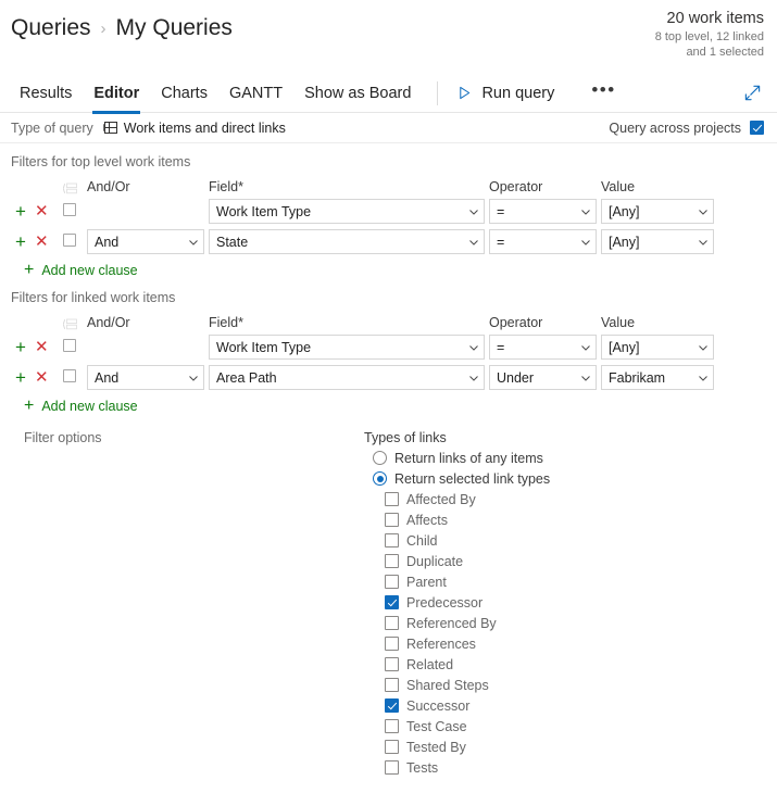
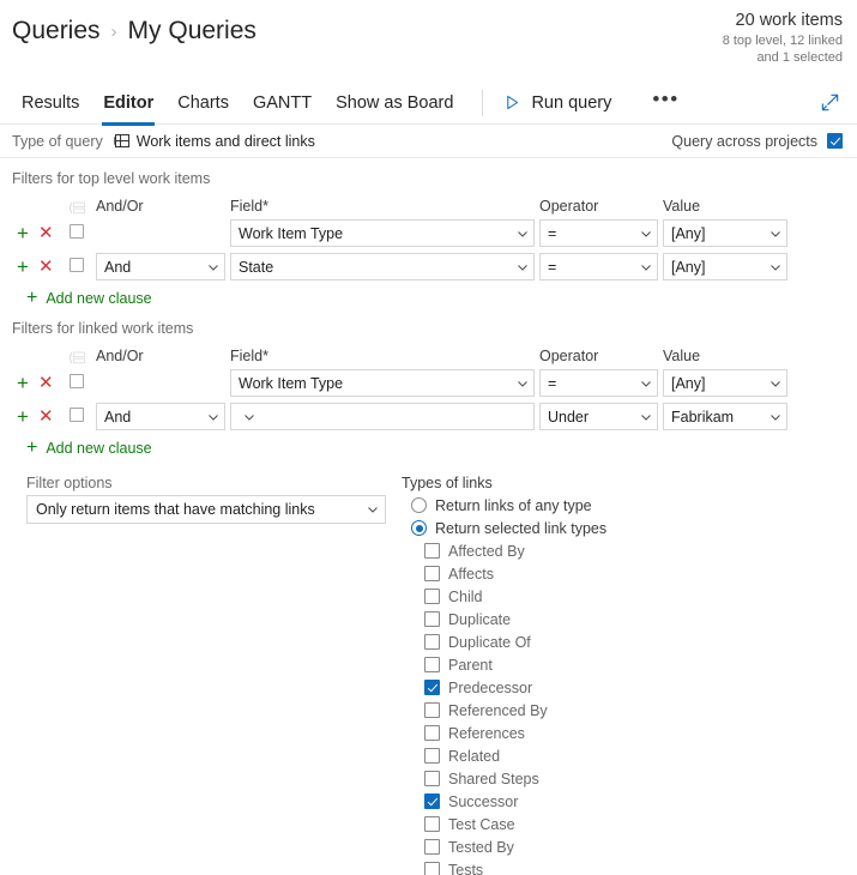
  Queries
  ›
  My Queries
  20 work items
  8 top level, 12 linked
  and 1 selected
  Results
  Editor
  Charts
  GANTT
  Show as Board
  Run query
  •••
  Type of query
  Work items and direct links
  Query across projects
  Filters for top level work items
  And/Or
  Field*
  Operator
  Value
  +
  ✕
  Work Item Type
  =
  [Any]
  +
  ✕
  And
  State
  =
  [Any]
  +
  Add new clause
  Filters for linked work items
  And/Or
  Field*
  Operator
  Value
  +
  ✕
  Work Item Type
  =
  [Any]
  +
  ✕
  And
- Area Path
  Under
  Fabrikam
  +
  Add new clause
  Filter options
+ Only return items that have matching links
  Types of links
- Return links of any items
+ Return links of any type
  Return selected link types
  Affected By
  Affects
  Child
  Duplicate
+ Duplicate Of
  Parent
  Predecessor
  Referenced By
  References
  Related
  Shared Steps
  Successor
  Test Case
  Tested By
  Tests
